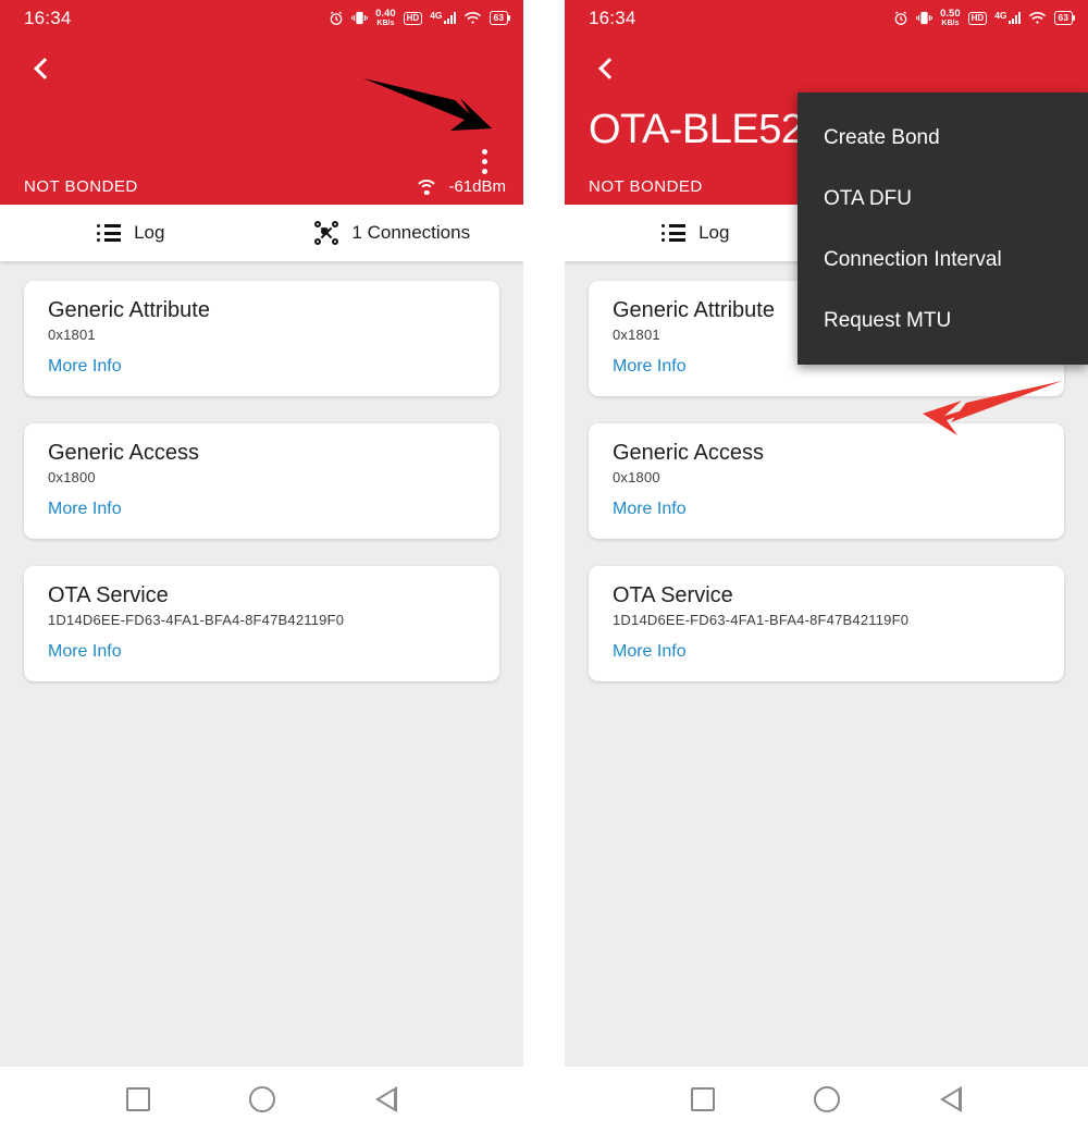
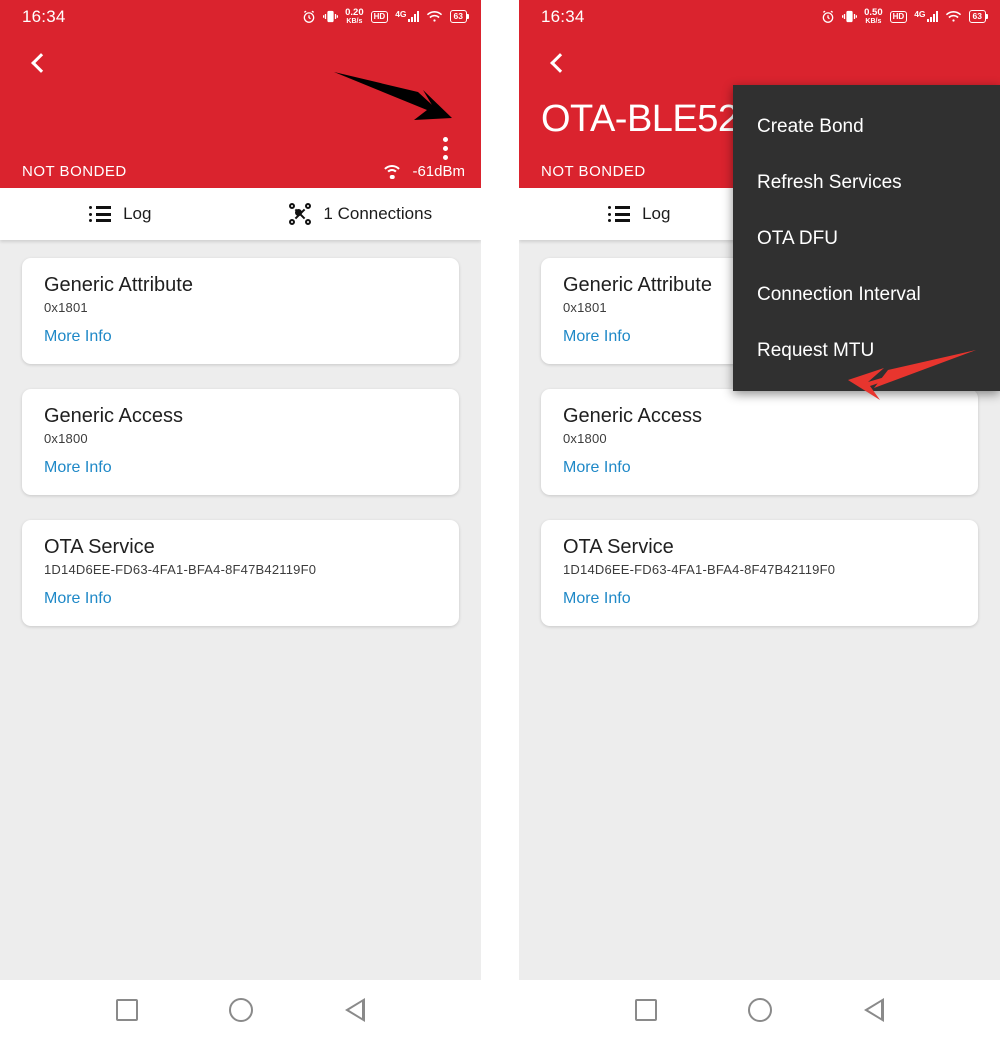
  16:34
- 0.40
+ 0.20
  HD
  4G
  63
  NOT BONDED
  -61dBm
  Log
  1 Connections
  Generic Attribute
  0x1801
  More Info
  Generic Access
  0x1800
  More Info
  OTA Service
  1D14D6EE-FD63-4FA1-BFA4-8F47B42119F0
  More Info
  16:34
  0.50
  HD
  4G
  63
  OTA-BLE52
  NOT BONDED
  Log
  Generic Attribute
  0x1801
  More Info
  Generic Access
  0x1800
  More Info
  OTA Service
  1D14D6EE-FD63-4FA1-BFA4-8F47B42119F0
  More Info
  Create Bond
+ Refresh Services
  OTA DFU
  Connection Interval
  Request MTU
